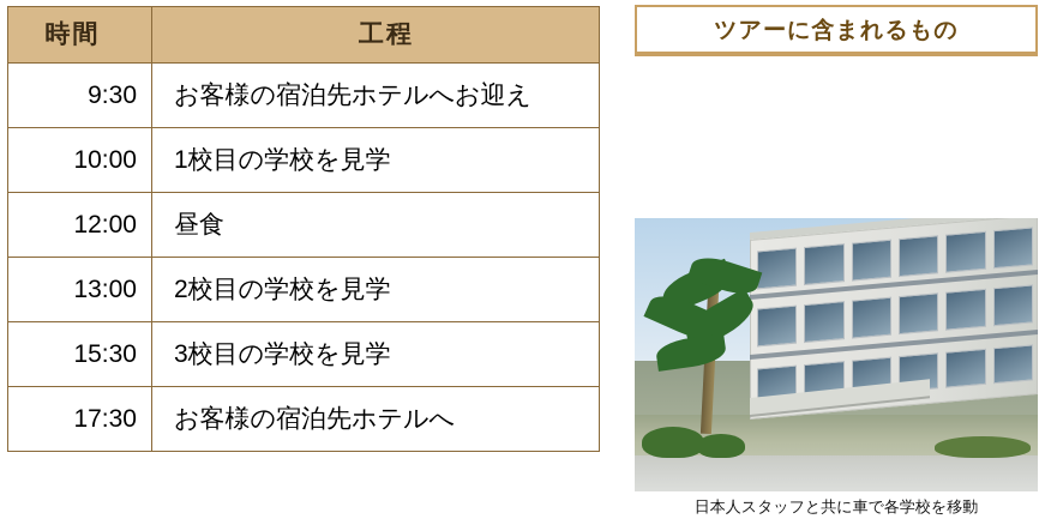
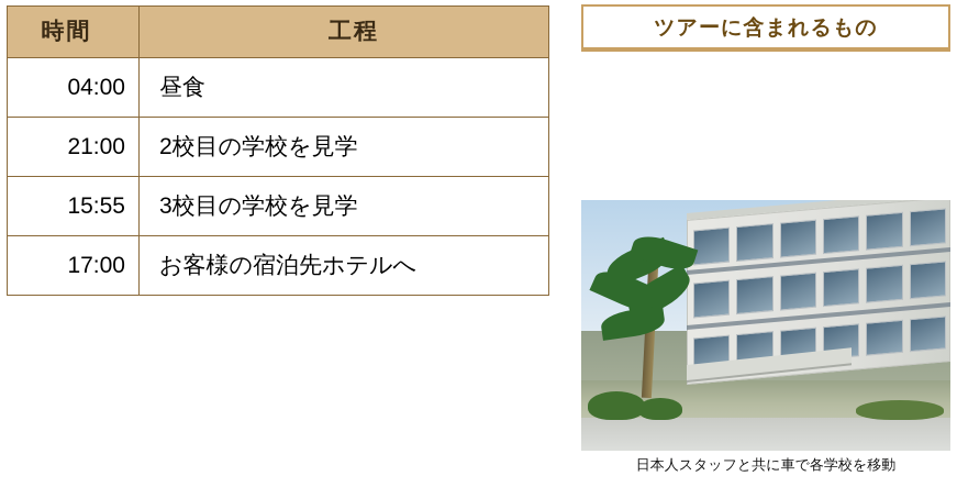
  時間	工程
- 9:30	お客様の宿泊先ホテルへお迎え
- 10:00	1校目の学校を見学
- 12:00	昼食
+ 04:00	昼食
- 13:00	2校目の学校を見学
+ 21:00	2校目の学校を見学
- 15:30	3校目の学校を見学
+ 15:55	3校目の学校を見学
- 17:30	お客様の宿泊先ホテルへ
+ 17:00	お客様の宿泊先ホテルへ
  ツアーに含まれるもの
  日本人スタッフと共に車で各学校を移動
